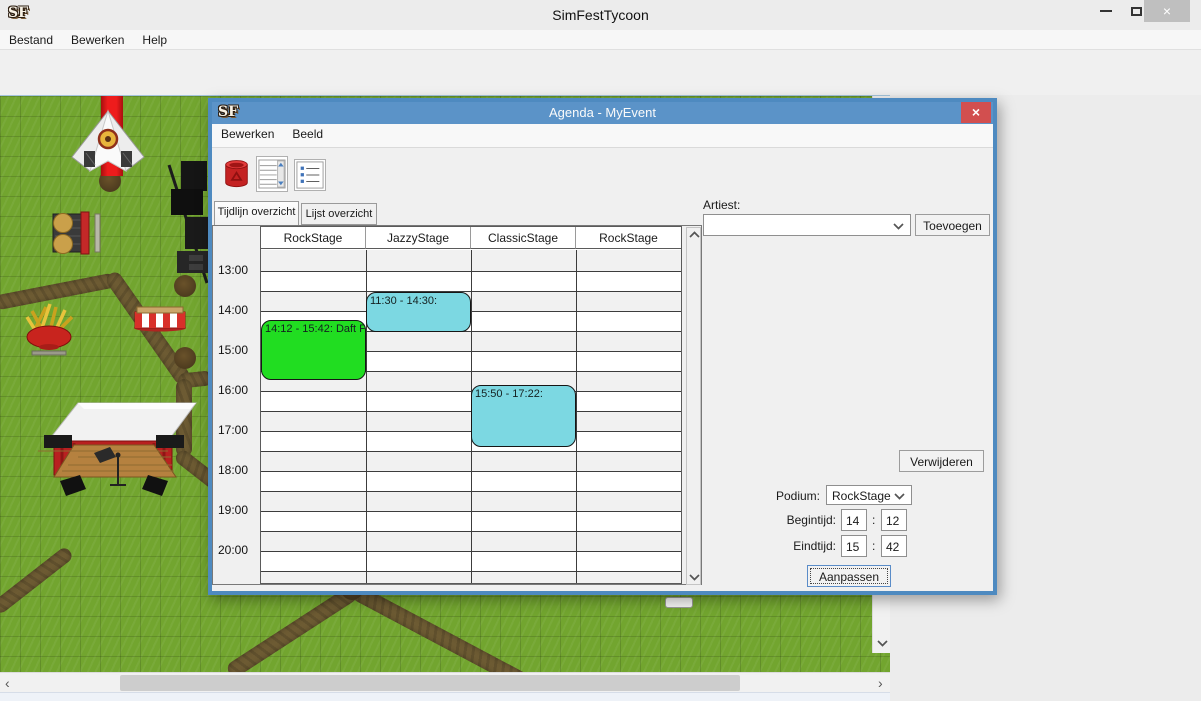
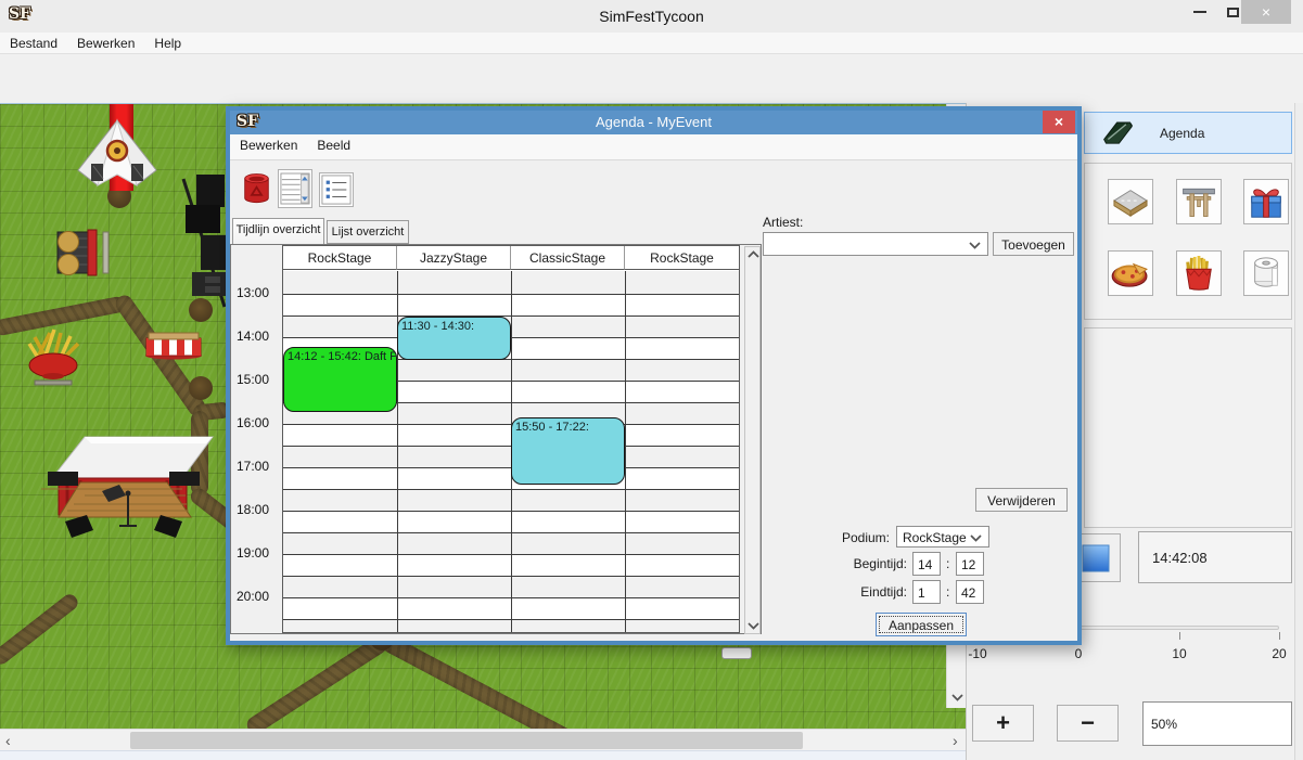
  SF
  SimFestTycoon
  ×
  Bestand Bewerken Help
  ‹
  ›
+ Agenda
+ 14:42:08
+ +
+ −
+ 50%
+ -10
+ 0
+ 10
+ 20
  SF
  Agenda - MyEvent
  ×
  Bewerken Beeld
  13:00
  14:00
  15:00
  16:00
  17:00
  18:00
  19:00
  20:00
  RockStage
  JazzyStage
  ClassicStage
  RockStage
  14:12 - 15:42: Daft P
  11:30 - 14:30:
  15:50 - 17:22:
  Artiest:
  Toevoegen
  Verwijderen
  Podium:
  RockStage
  Begintijd:
  14
  :
  12
  Eindtijd:
- 15
+ 1
  :
  42
  Aanpassen
  Tijdlijn overzicht
  Lijst overzicht
